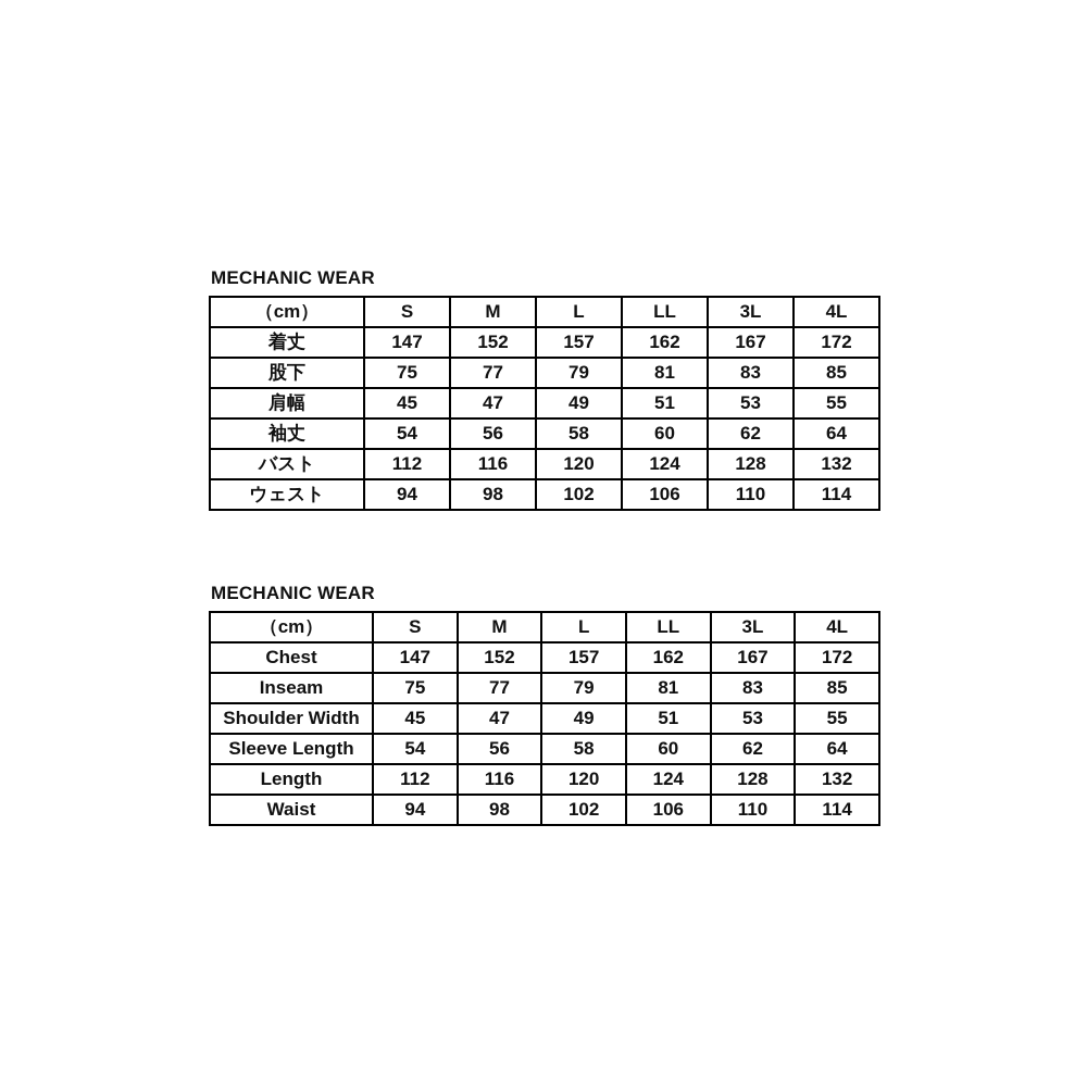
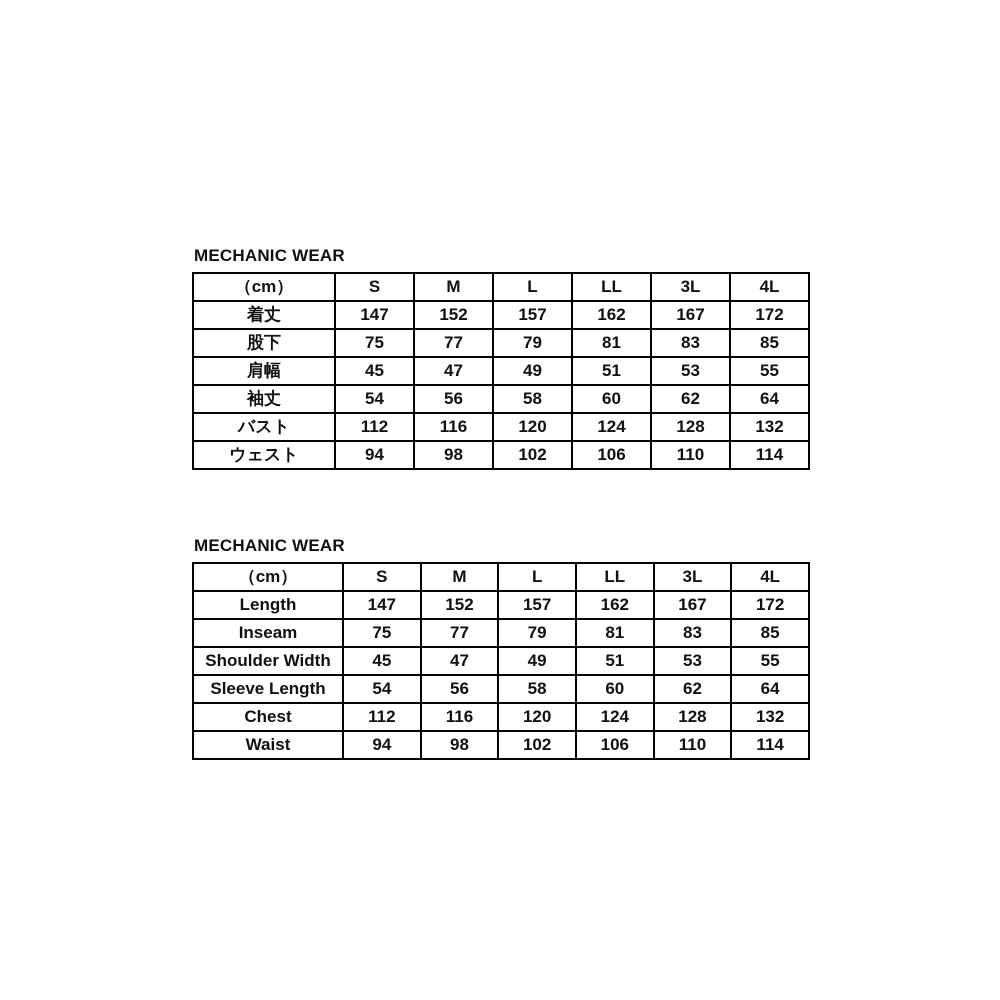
  MECHANIC WEAR
  （cm）	S	M	L	LL	3L	4L
  着丈	147	152	157	162	167	172
  股下	75	77	79	81	83	85
  肩幅	45	47	49	51	53	55
  袖丈	54	56	58	60	62	64
  バスト	112	116	120	124	128	132
  ウェスト	94	98	102	106	110	114
  MECHANIC WEAR
  （cm）	S	M	L	LL	3L	4L
- Chest	147	152	157	162	167	172
+ Length	147	152	157	162	167	172
  Inseam	75	77	79	81	83	85
  Shoulder Width	45	47	49	51	53	55
  Sleeve Length	54	56	58	60	62	64
- Length	112	116	120	124	128	132
+ Chest	112	116	120	124	128	132
  Waist	94	98	102	106	110	114
